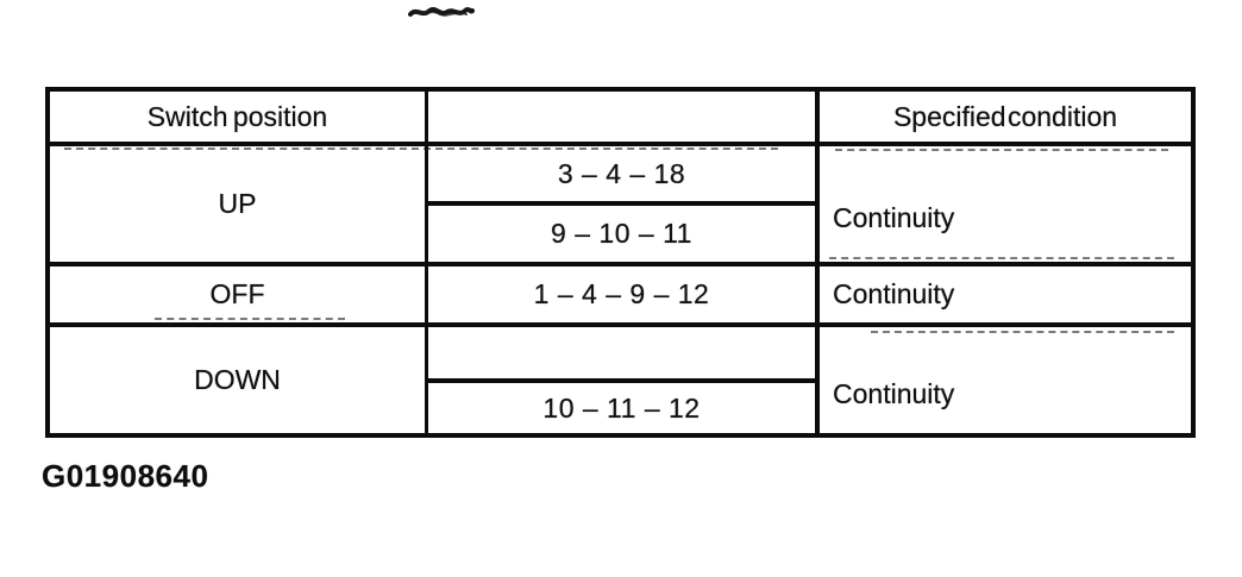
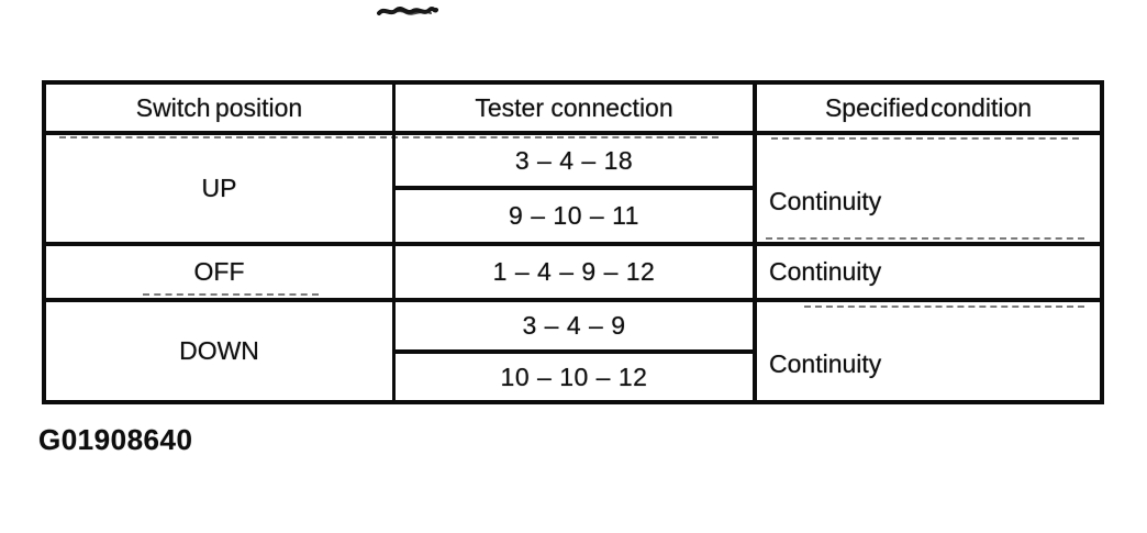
  Switch position
+ Tester connection
  Specified condition
  UP
  3 – 4 – 18
  9 – 10 – 11
  Continuity
  OFF
  1 – 4 – 9 – 12
  Continuity
  DOWN
+ 3 – 4 – 9
- 10 – 11 – 12
+ 10 – 10 – 12
  Continuity
  G01908640
